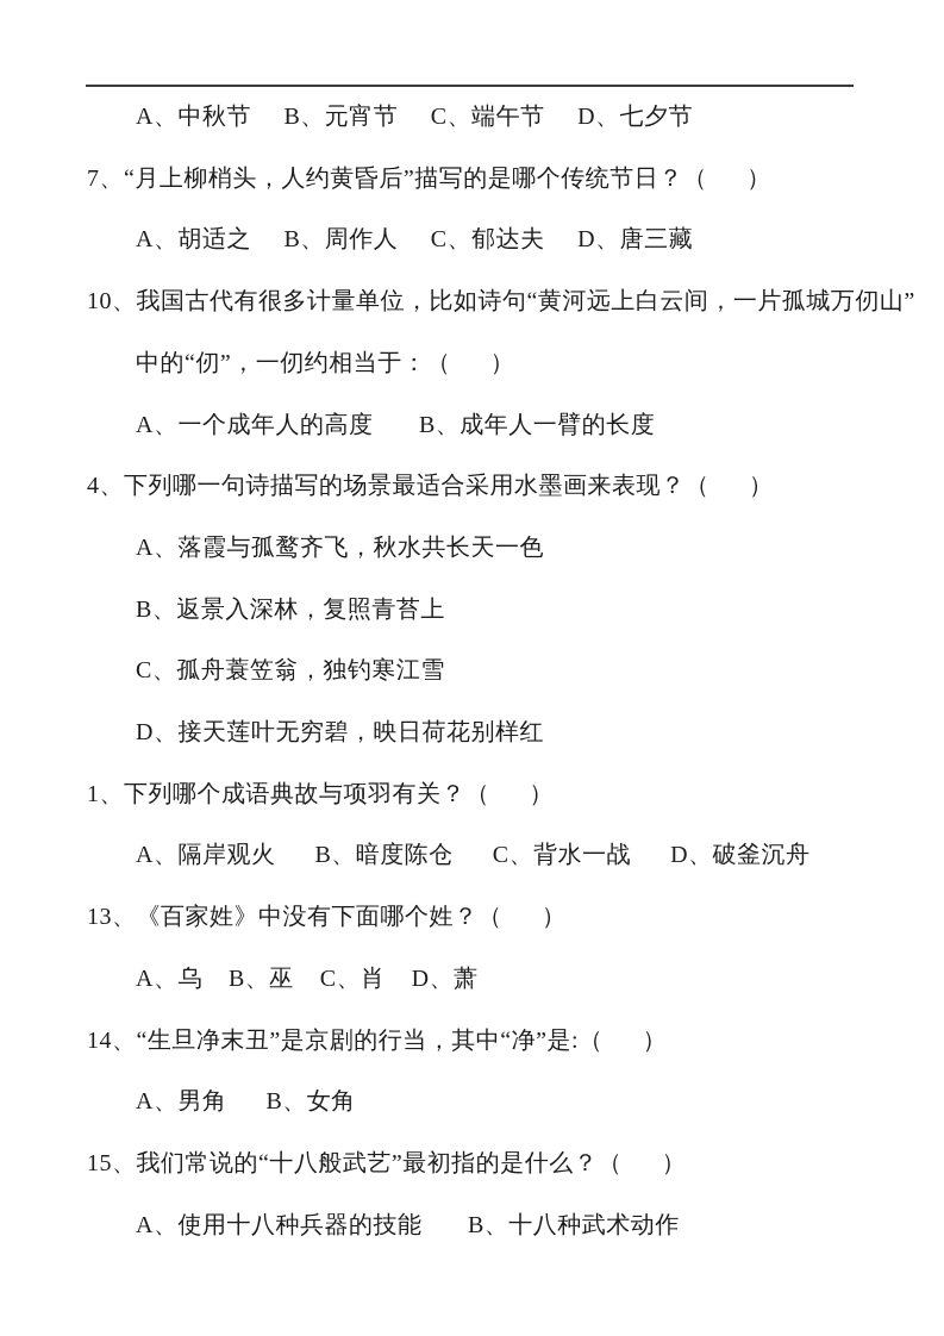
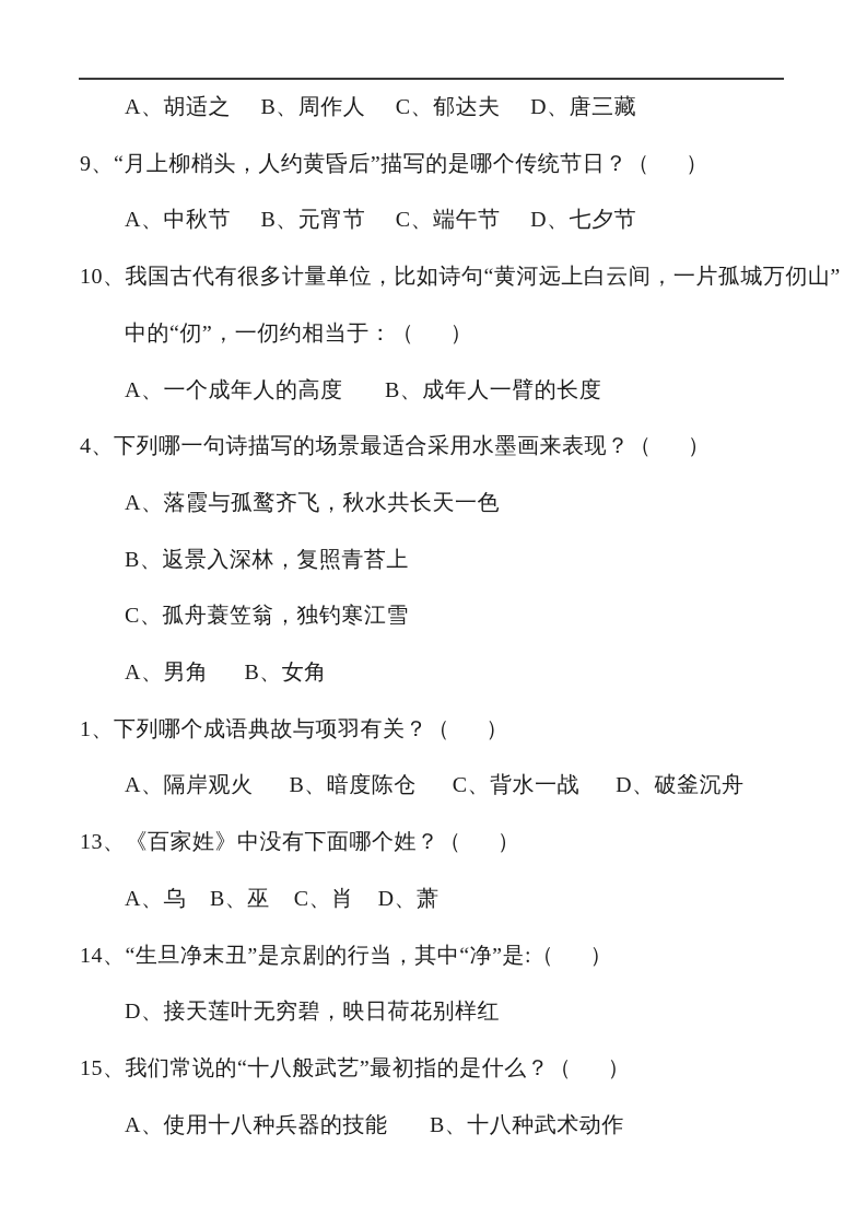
- A、中秋节 B、元宵节 C、端午节 D、七夕节
+ A、胡适之 B、周作人 C、郁达夫 D、唐三藏
- 7、“月上柳梢头，人约黄昏后”描写的是哪个传统节日？（ ）
+ 9、“月上柳梢头，人约黄昏后”描写的是哪个传统节日？（ ）
- A、胡适之 B、周作人 C、郁达夫 D、唐三藏
+ A、中秋节 B、元宵节 C、端午节 D、七夕节
  10、我国古代有很多计量单位，比如诗句“黄河远上白云间，一片孤城万仞山”
  中的“仞”，一仞约相当于：（ ）
  A、一个成年人的高度 B、成年人一臂的长度
  4、下列哪一句诗描写的场景最适合采用水墨画来表现？（ ）
  A、落霞与孤鹜齐飞，秋水共长天一色
  B、返景入深林，复照青苔上
  C、孤舟蓑笠翁，独钓寒江雪
- D、接天莲叶无穷碧，映日荷花别样红
+ A、男角 B、女角
  1、下列哪个成语典故与项羽有关？（ ）
  A、隔岸观火 B、暗度陈仓 C、背水一战 D、破釜沉舟
  13、《百家姓》中没有下面哪个姓？（ ）
  A、乌 B、巫 C、肖 D、萧
  14、“生旦净末丑”是京剧的行当，其中“净”是:（ ）
- A、男角 B、女角
+ D、接天莲叶无穷碧，映日荷花别样红
  15、我们常说的“十八般武艺”最初指的是什么？（ ）
  A、使用十八种兵器的技能 B、十八种武术动作
